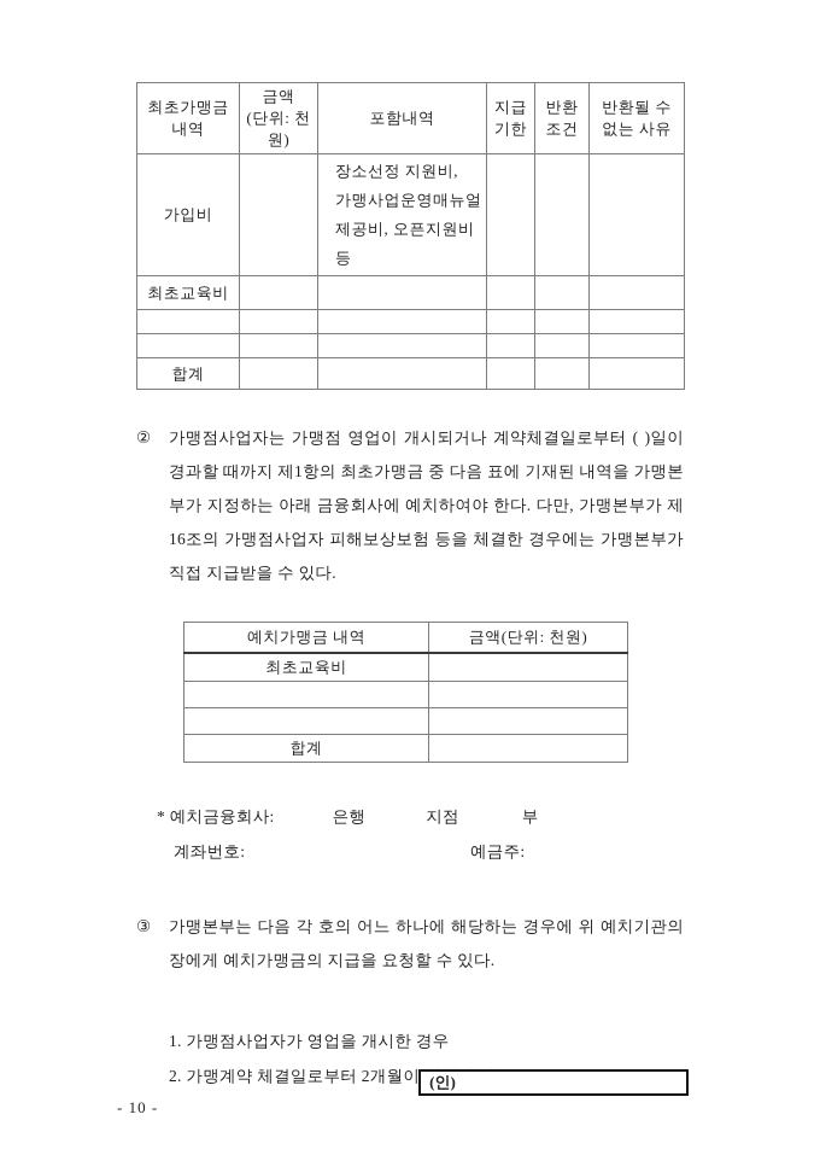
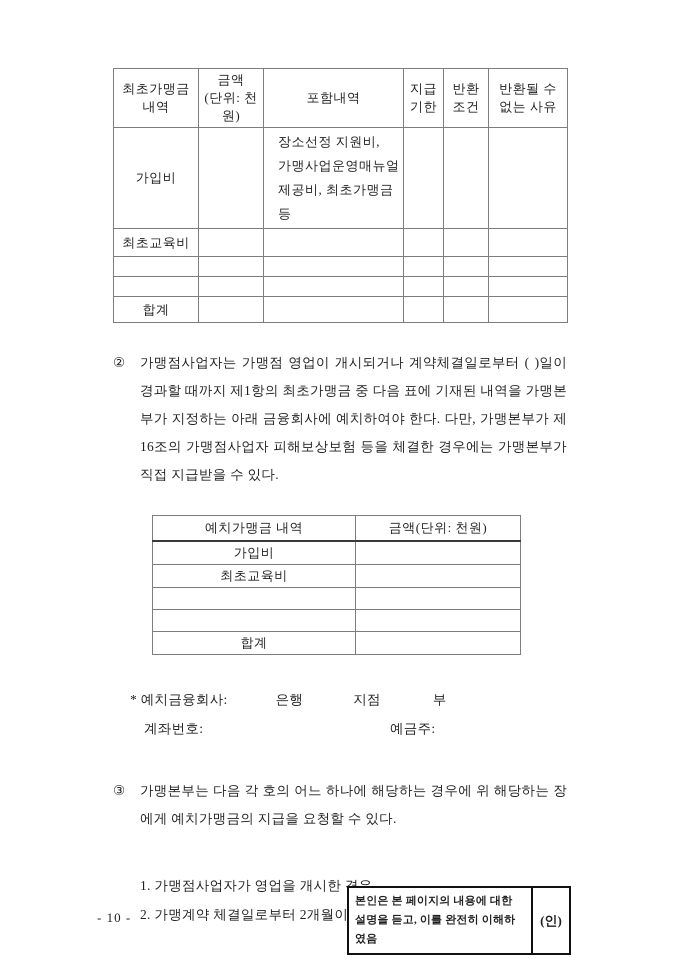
  최초가맹금 내역	금액 (단위: 천원)	포함내역	지급 기한	반환 조건	반환될 수 없는 사유
- 가입비		장소선정 지원비, 가맹사업운영매뉴얼 제공비, 오픈지원비 등
+ 가입비		장소선정 지원비, 가맹사업운영매뉴얼 제공비, 최초가맹금 등
  최초교육비
  합계
  ②
  가맹점사업자는 가맹점 영업이 개시되거나 계약체결일로부터 ( )일이 경과할 때까지 제1항의 최초가맹금 중 다음 표에 기재된 내역을 가맹본부가 지정하는 아래 금융회사에 예치하여야 한다. 다만, 가맹본부가 제16조의 가맹점사업자 피해보상보험 등을 체결한 경우에는 가맹본부가 직접 지급받을 수 있다.
  예치가맹금 내역	금액(단위: 천원)
+ 가입비
  최초교육비
  합계
  * 예치금융회사: 은행 지점 부
  계좌번호:
  예금주:
  ③
- 가맹본부는 다음 각 호의 어느 하나에 해당하는 경우에 위 예치기관의 장에게 예치가맹금의 지급을 요청할 수 있다.
+ 가맹본부는 다음 각 호의 어느 하나에 해당하는 경우에 위 해당하는 장에게 예치가맹금의 지급을 요청할 수 있다.
  1. 가맹점사업자가 영업을 개시한 경우
  2. 가맹계약 체결일로부터 2개월이
  - 10 -
+ 본인은 본 페이지의 내용에 대한
+ 설명을 듣고, 이를 완전히 이해하였음
  (인)
